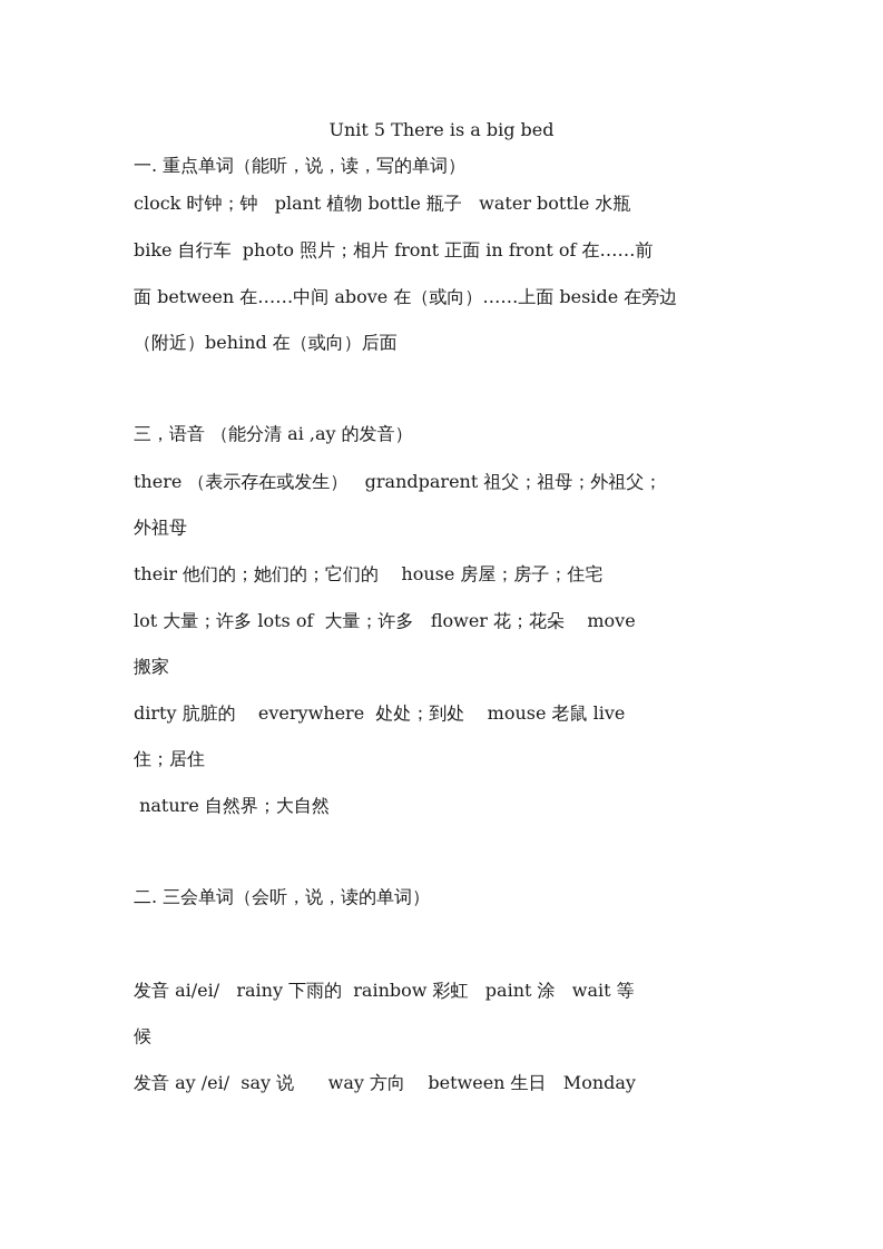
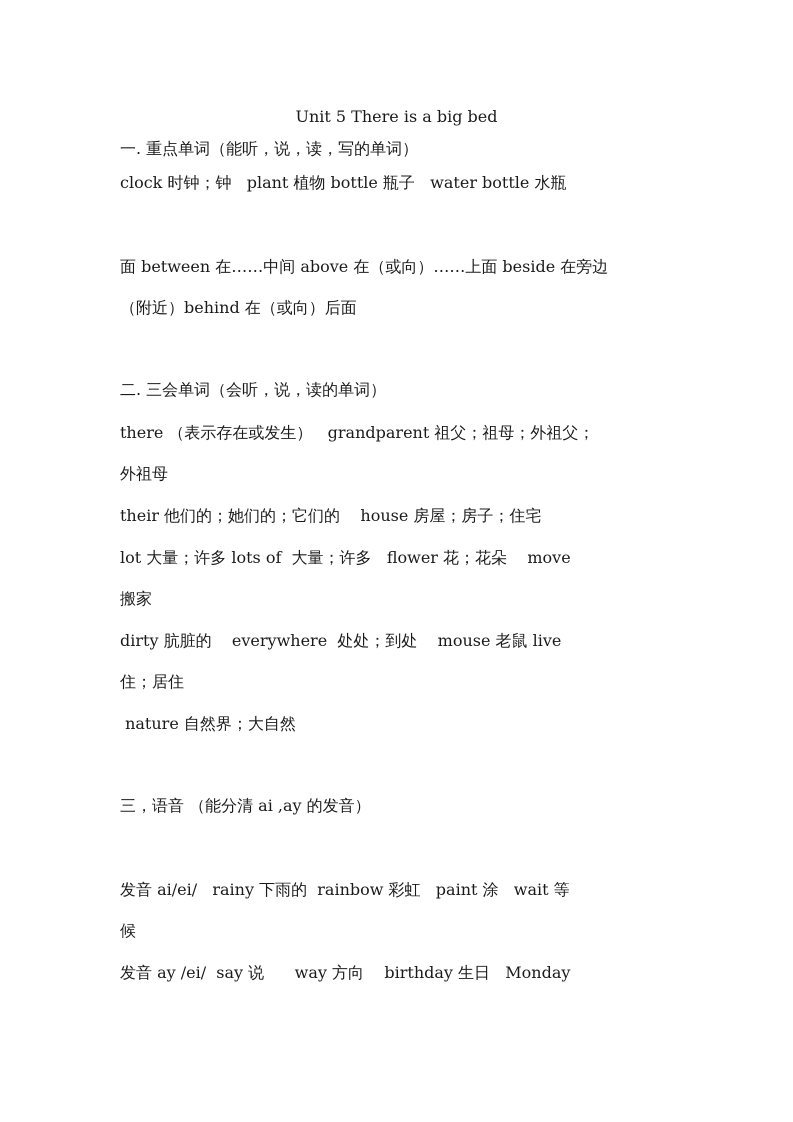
  Unit 5 There is a big bed
  一. 重点单词（能听，说，读，写的单词）
  clock 时钟；钟 plant 植物 bottle 瓶子 water bottle 水瓶
- bike 自行车 photo 照片；相片 front 正面 in front of 在……前
  面 between 在……中间 above 在（或向）……上面 beside 在旁边
  （附近）behind 在（或向）后面
- 三，语音 （能分清 ai ,ay 的发音）
+ 二. 三会单词（会听，说，读的单词）
  there （表示存在或发生） grandparent 祖父；祖母；外祖父；
  外祖母
  their 他们的；她们的；它们的 house 房屋；房子；住宅
  lot 大量；许多 lots of 大量；许多 flower 花；花朵 move
  搬家
  dirty 肮脏的 everywhere 处处；到处 mouse 老鼠 live
  住；居住
  nature 自然界；大自然
- 二. 三会单词（会听，说，读的单词）
+ 三，语音 （能分清 ai ,ay 的发音）
  发音 ai/ei/ rainy 下雨的 rainbow 彩虹 paint 涂 wait 等
  候
- 发音 ay /ei/ say 说 way 方向 between 生日 Monday
+ 发音 ay /ei/ say 说 way 方向 birthday 生日 Monday
